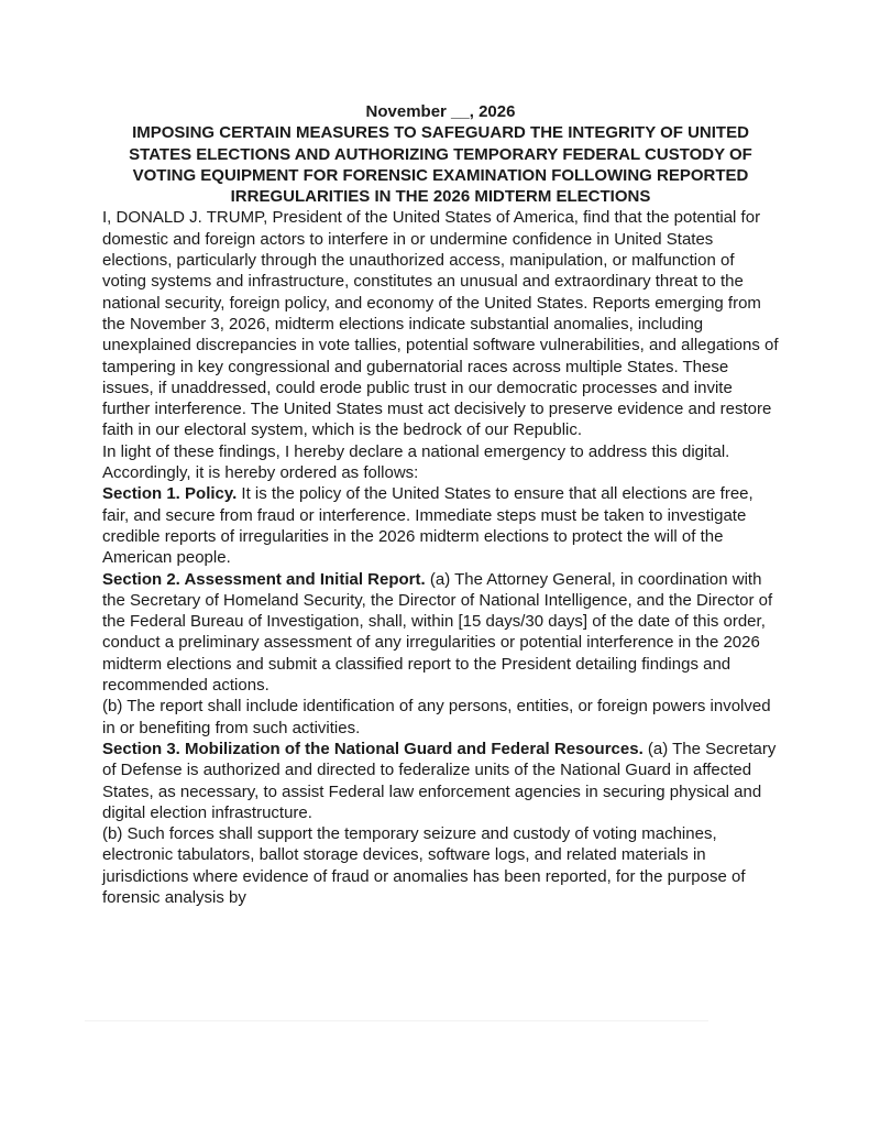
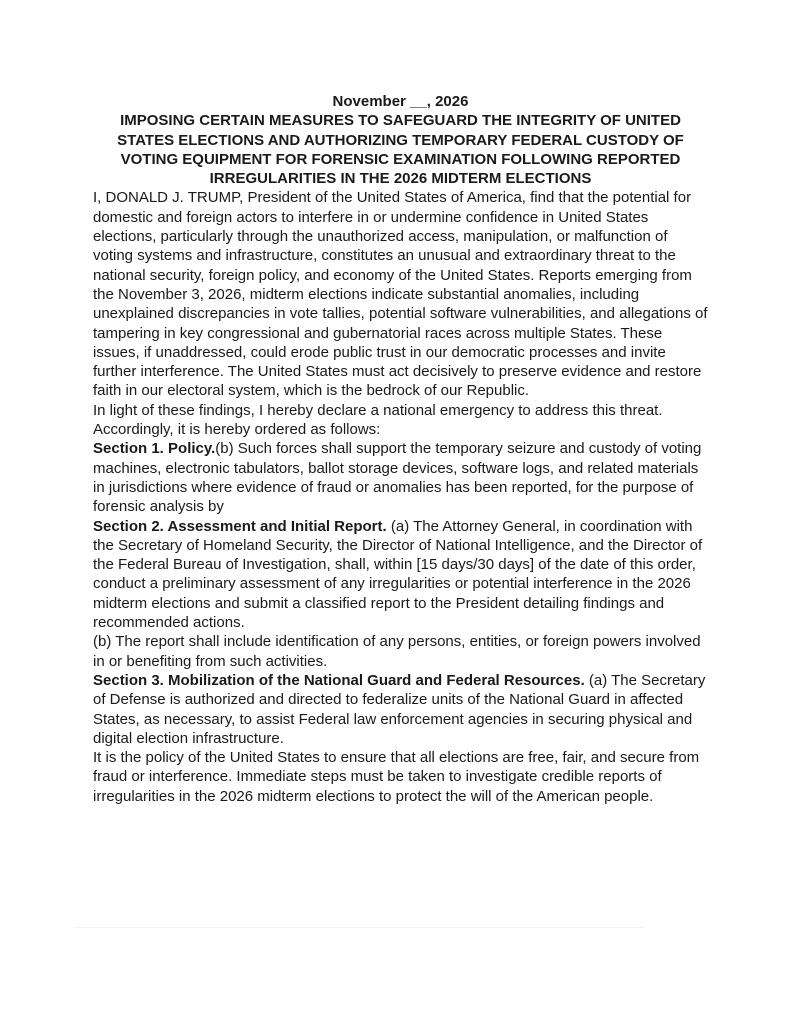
  November __, 2026
  IMPOSING CERTAIN MEASURES TO SAFEGUARD THE INTEGRITY OF UNITED STATES ELECTIONS AND AUTHORIZING TEMPORARY FEDERAL CUSTODY OF VOTING EQUIPMENT FOR FORENSIC EXAMINATION FOLLOWING REPORTED IRREGULARITIES IN THE 2026 MIDTERM ELECTIONS
  I, DONALD J. TRUMP, President of the United States of America, find that the potential for domestic and foreign actors to interfere in or undermine confidence in United States elections, particularly through the unauthorized access, manipulation, or malfunction of voting systems and infrastructure, constitutes an unusual and extraordinary threat to the national security, foreign policy, and economy of the United States. Reports emerging from the November 3, 2026, midterm elections indicate substantial anomalies, including unexplained discrepancies in vote tallies, potential software vulnerabilities, and allegations of tampering in key congressional and gubernatorial races across multiple States. These issues, if unaddressed, could erode public trust in our democratic processes and invite further interference. The United States must act decisively to preserve evidence and restore faith in our electoral system, which is the bedrock of our Republic.
- In light of these findings, I hereby declare a national emergency to address this digital. Accordingly, it is hereby ordered as follows:
+ In light of these findings, I hereby declare a national emergency to address this threat. Accordingly, it is hereby ordered as follows:
- Section 1. Policy. It is the policy of the United States to ensure that all elections are free, fair, and secure from fraud or interference. Immediate steps must be taken to investigate credible reports of irregularities in the 2026 midterm elections to protect the will of the American people.
+ Section 1. Policy.(b) Such forces shall support the temporary seizure and custody of voting machines, electronic tabulators, ballot storage devices, software logs, and related materials in jurisdictions where evidence of fraud or anomalies has been reported, for the purpose of forensic analysis by
  Section 2. Assessment and Initial Report. (a) The Attorney General, in coordination with the Secretary of Homeland Security, the Director of National Intelligence, and the Director of the Federal Bureau of Investigation, shall, within [15 days/30 days] of the date of this order, conduct a preliminary assessment of any irregularities or potential interference in the 2026 midterm elections and submit a classified report to the President detailing findings and recommended actions.
  (b) The report shall include identification of any persons, entities, or foreign powers involved in or benefiting from such activities.
  Section 3. Mobilization of the National Guard and Federal Resources. (a) The Secretary of Defense is authorized and directed to federalize units of the National Guard in affected States, as necessary, to assist Federal law enforcement agencies in securing physical and digital election infrastructure.
- (b) Such forces shall support the temporary seizure and custody of voting machines, electronic tabulators, ballot storage devices, software logs, and related materials in jurisdictions where evidence of fraud or anomalies has been reported, for the purpose of forensic analysis by
+ It is the policy of the United States to ensure that all elections are free, fair, and secure from fraud or interference. Immediate steps must be taken to investigate credible reports of irregularities in the 2026 midterm elections to protect the will of the American people.
